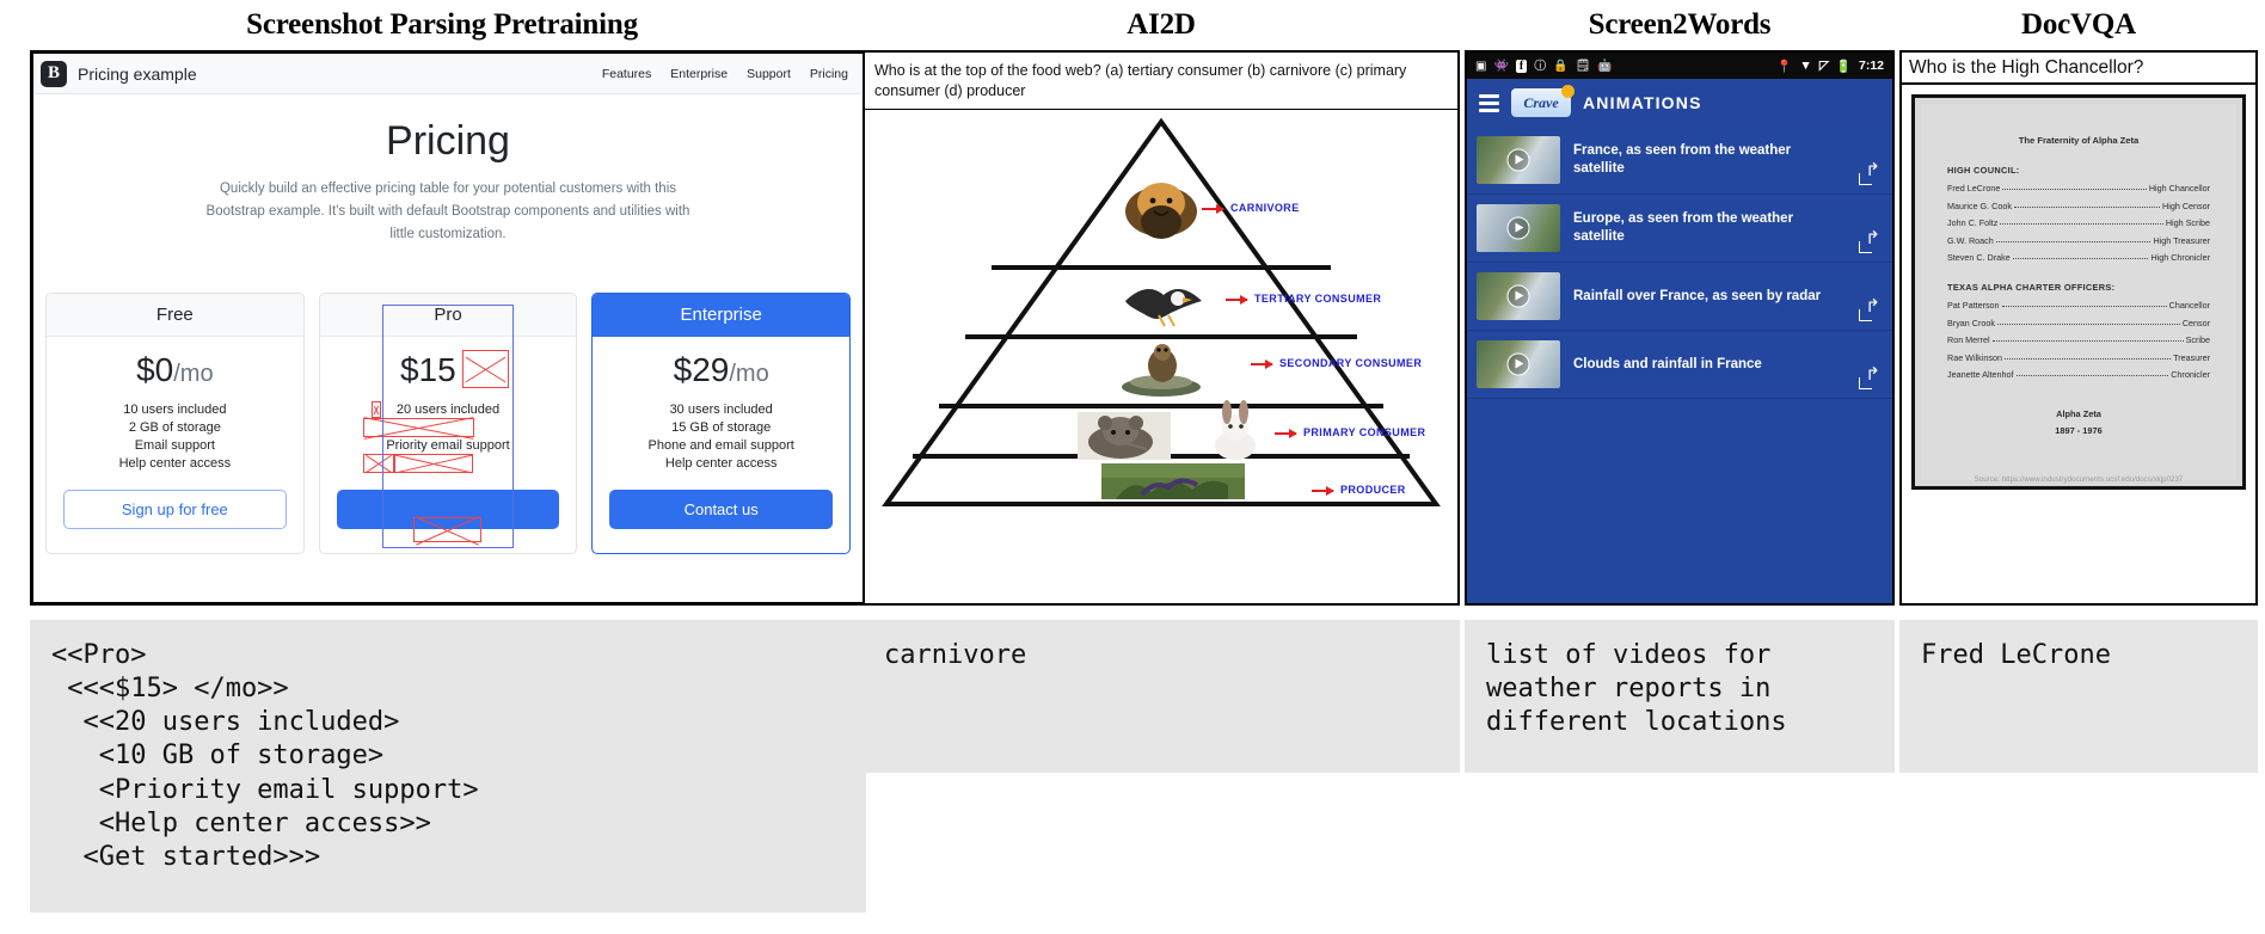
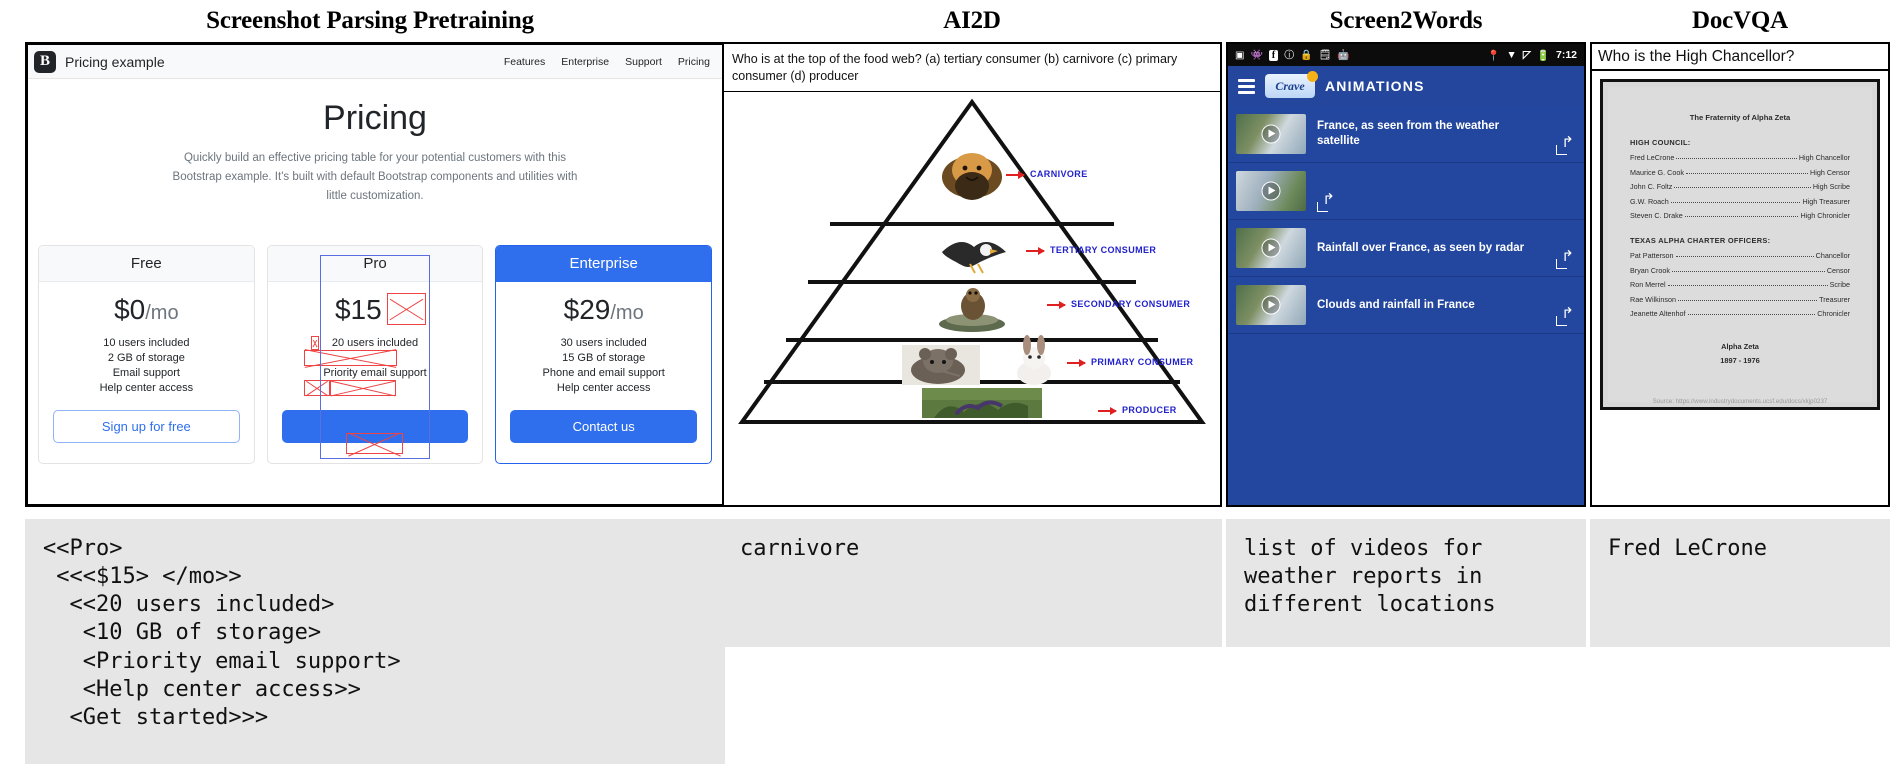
  Screenshot Parsing Pretraining
  AI2D
  Screen2Words
  DocVQA
  B
  Pricing example
  Features
  Enterprise
  Support
  Pricing
  Pricing
  Quickly build an effective pricing table for your potential customers with this Bootstrap example. It's built with default Bootstrap components and utilities with little customization.
  Free
  $0/mo
  10 users included
  2 GB of storage
  Email support
  Help center access
  Sign up for free
  Pro
  $15
  20 users included
  Priority email support
  Enterprise
  $29/mo
  30 users included
  15 GB of storage
  Phone and email support
  Help center access
  Contact us
  <<Pro>
  <<<$15> </mo>>
  <<20 users included>
  <10 GB of storage>
  <Priority email support>
  <Help center access>>
  <Get started>>>
  Who is at the top of the food web? (a) tertiary consumer (b) carnivore (c) primary consumer (d) producer
  CARNIVORE
  TERTIARY CONSUMER
  SECONDARY CONSUMER
  PRIMARY CONSUMER
  PRODUCER
  carnivore
  ▣
  👾
  f
  ⓘ
  🔒
  🗒
  🤖
  📍
  ▼
  ◸
  🔋
  7:12
  Crave
  ANIMATIONS
  France, as seen from the weather satellite
- Europe, as seen from the weather satellite
  Rainfall over France, as seen by radar
  Clouds and rainfall in France
  list of videos for
  weather reports in
  different locations
  Who is the High Chancellor?
  The Fraternity of Alpha Zeta
  HIGH COUNCIL:
  Fred LeCrone
  High Chancellor
  Maurice G. Cook
  High Censor
  John C. Foltz
  High Scribe
  G.W. Roach
  High Treasurer
  Steven C. Drake
  High Chronicler
  TEXAS ALPHA CHARTER OFFICERS:
  Pat Patterson
  Chancellor
  Bryan Crook
  Censor
  Ron Merrel
  Scribe
  Rae Wilkinson
  Treasurer
  Jeanette Altenhof
  Chronicler
  Alpha Zeta
  1897 - 1976
  Fred LeCrone
